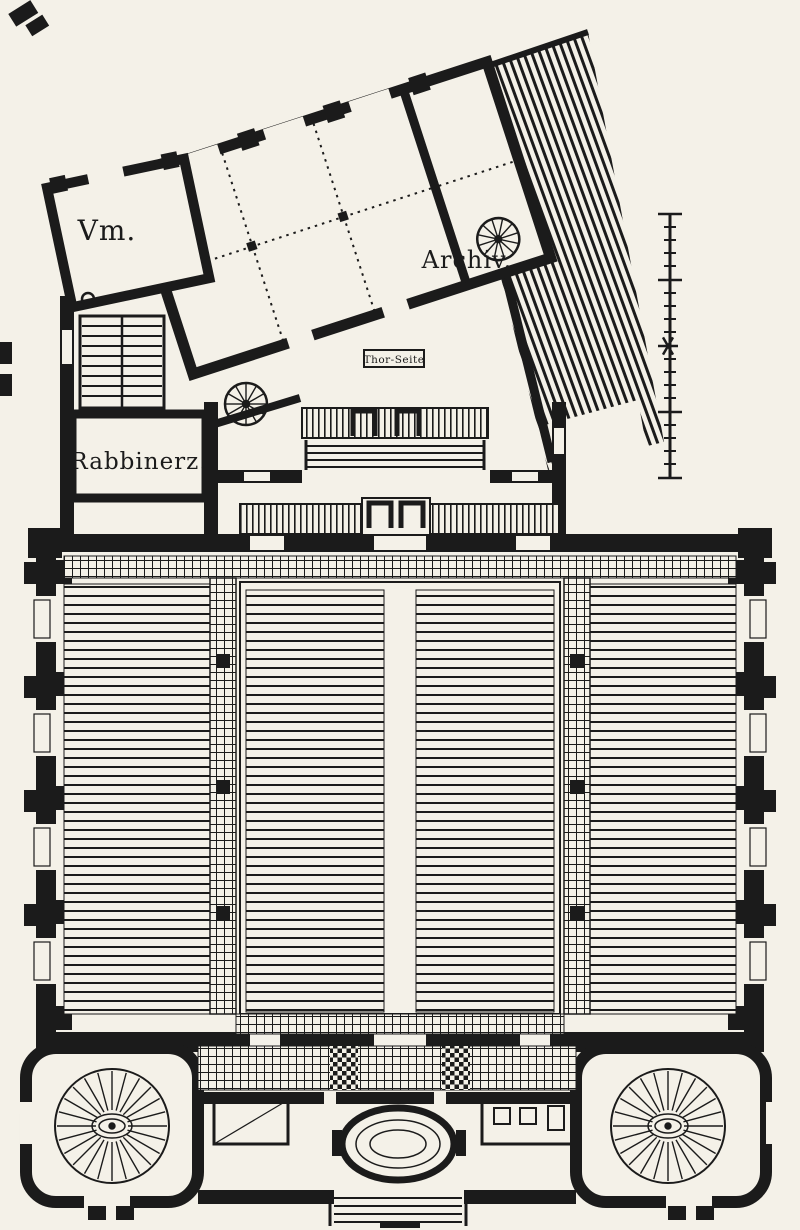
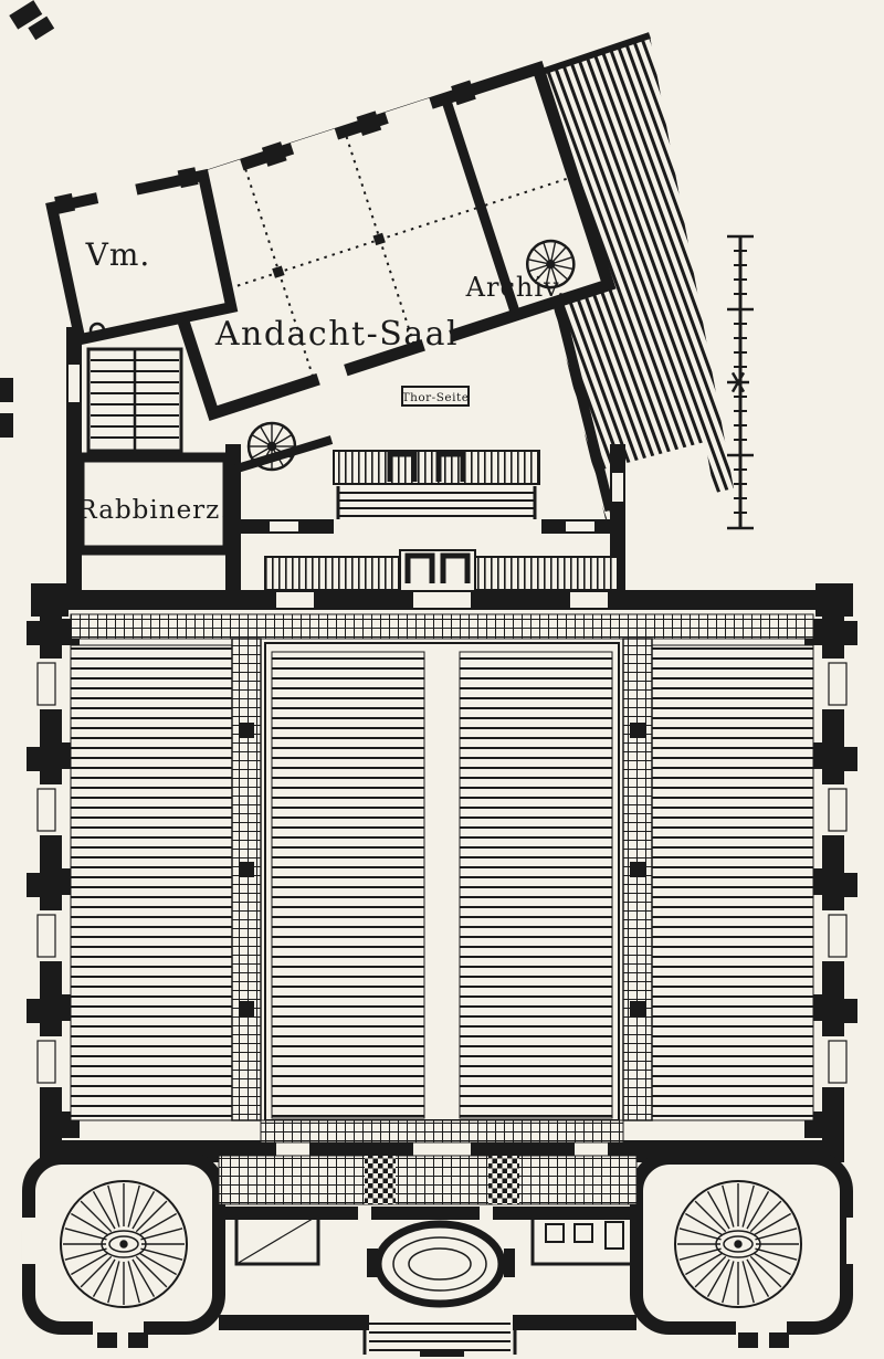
  Vm.
+ Andacht-Saal
  Archiv.
  Rabbinerz.
  Thor-Seite
